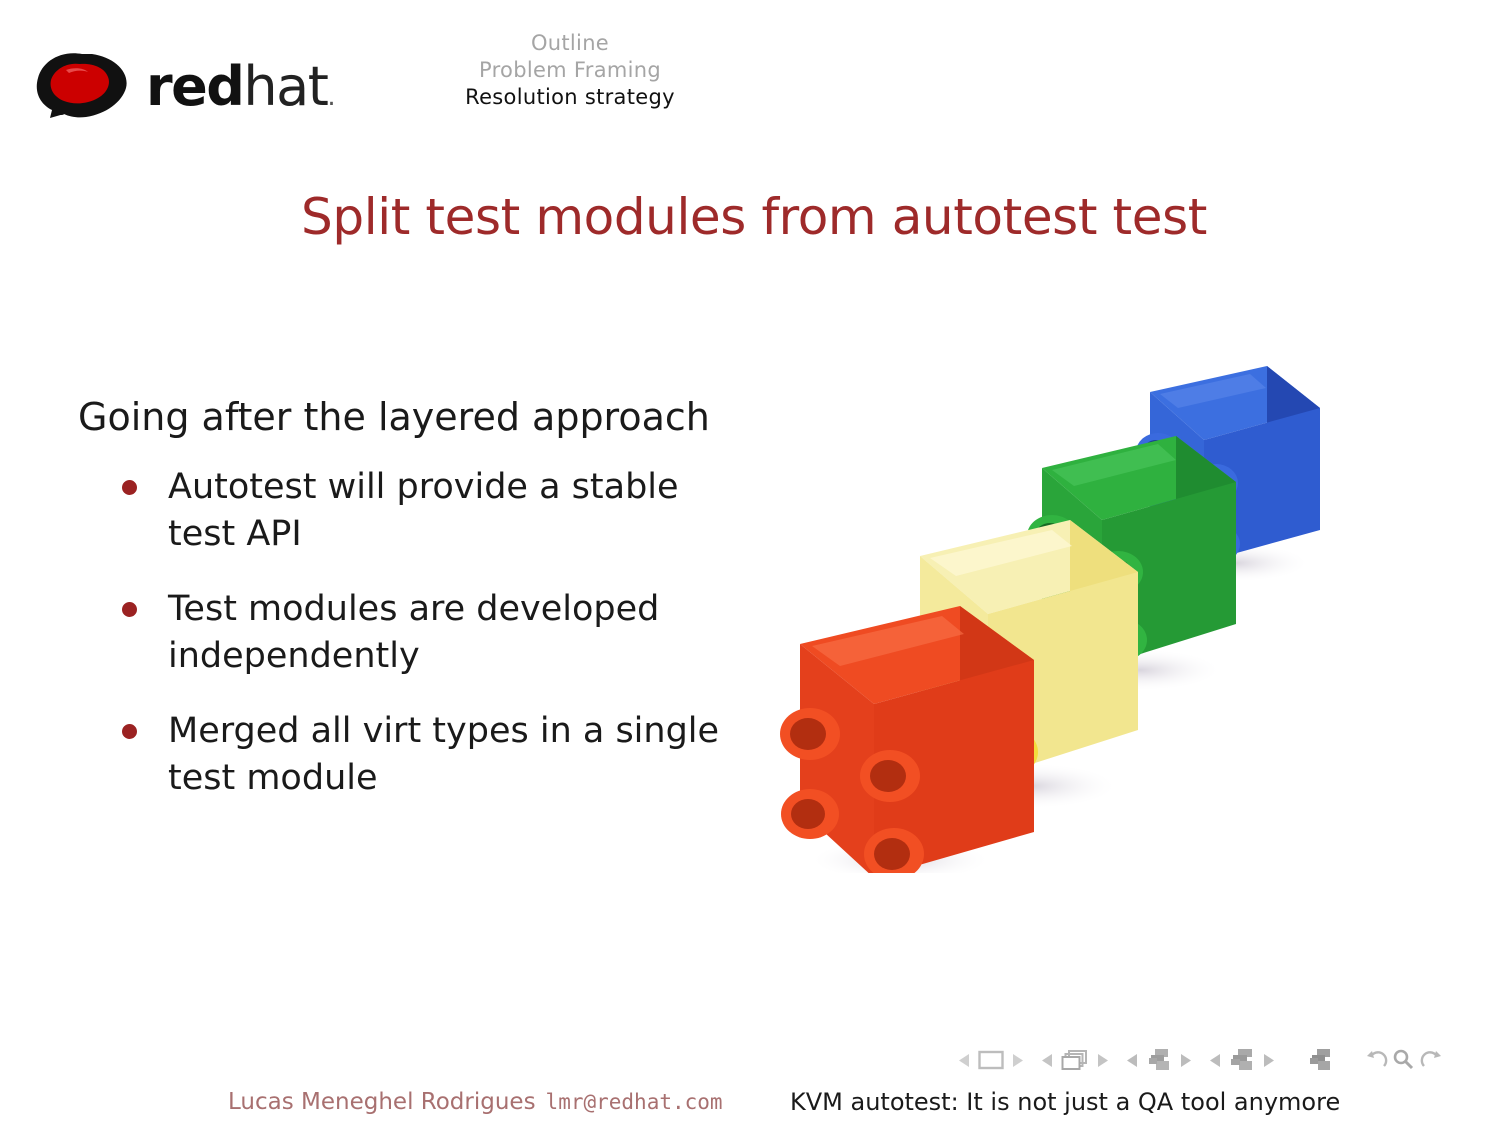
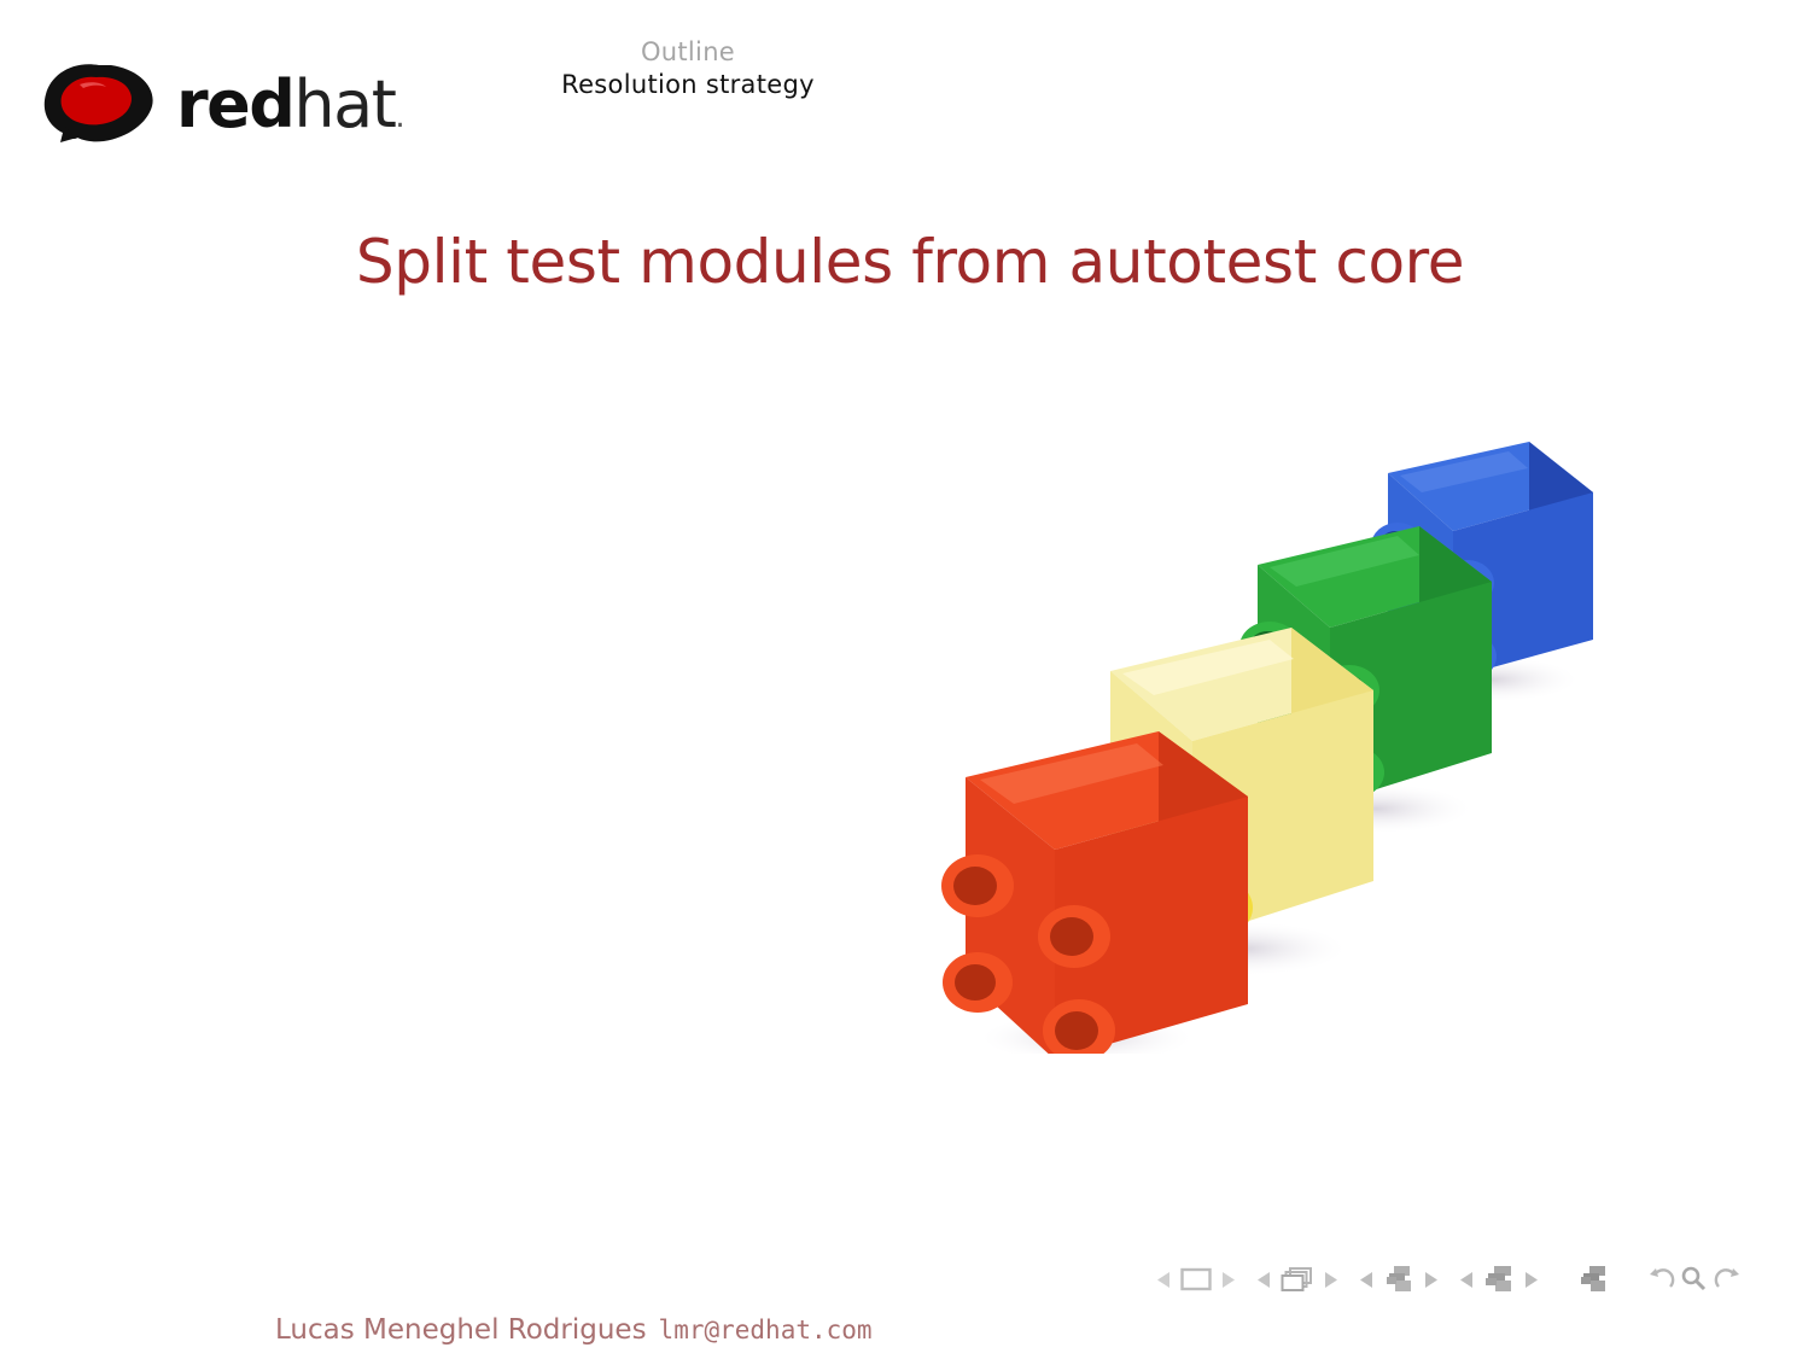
  redhat.
  Outline
- Problem Framing
  Resolution strategy
- Split test modules from autotest test
+ Split test modules from autotest core
- Going after the layered approach
- Autotest will provide a stable test API
- Test modules are developed independently
- Merged all virt types in a single test module
  Lucas Meneghel Rodrigues lmr@redhat.com
- KVM autotest: It is not just a QA tool anymore
